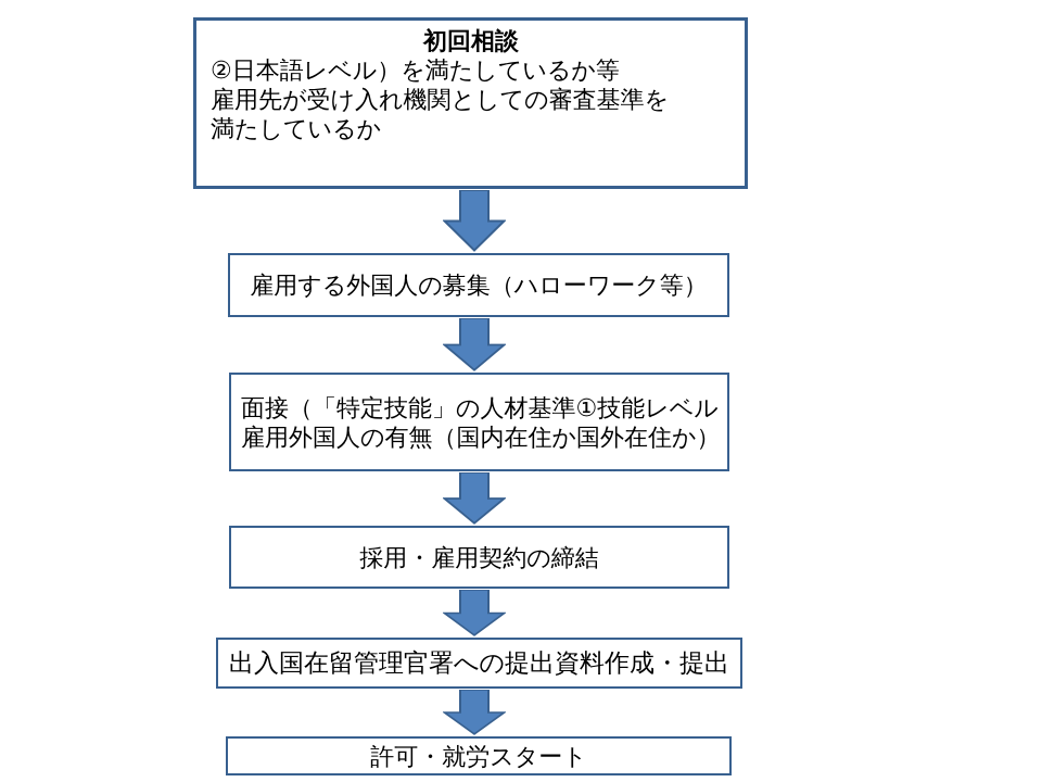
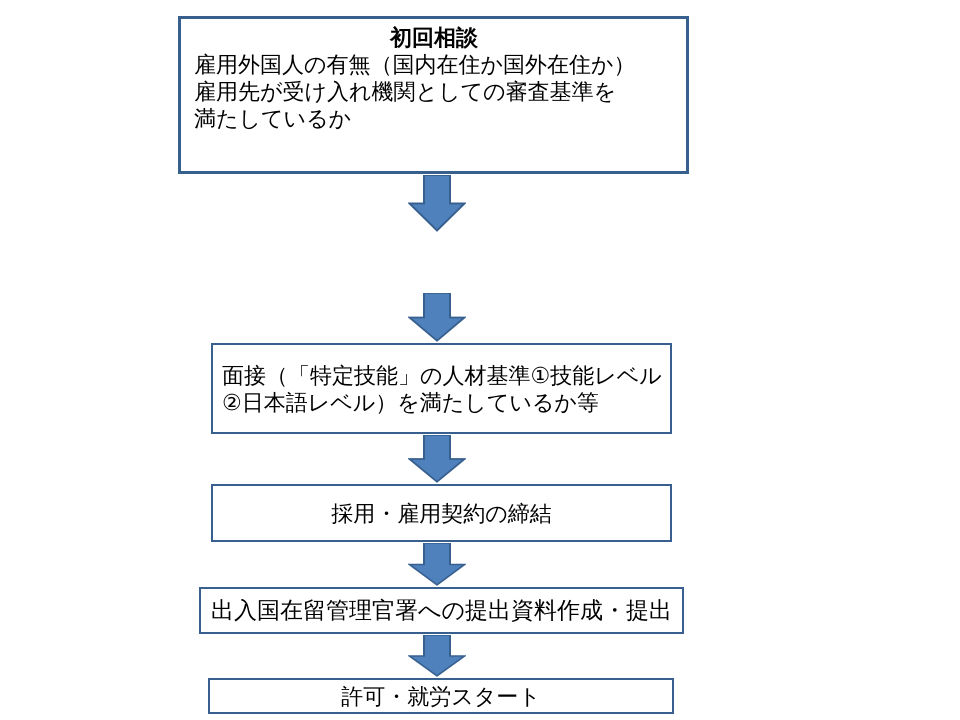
  初回相談
- ②日本語レベル）を満たしているか等
+ 雇用外国人の有無（国内在住か国外在住か）
  雇用先が受け入れ機関としての審査基準を
  満たしているか
- 雇用する外国人の募集（ハローワーク等）
  面接（「特定技能」の人材基準①技能レベル
- 雇用外国人の有無（国内在住か国外在住か）
+ ②日本語レベル）を満たしているか等
  採用・雇用契約の締結
  出入国在留管理官署への提出資料作成・提出
  許可・就労スタート
